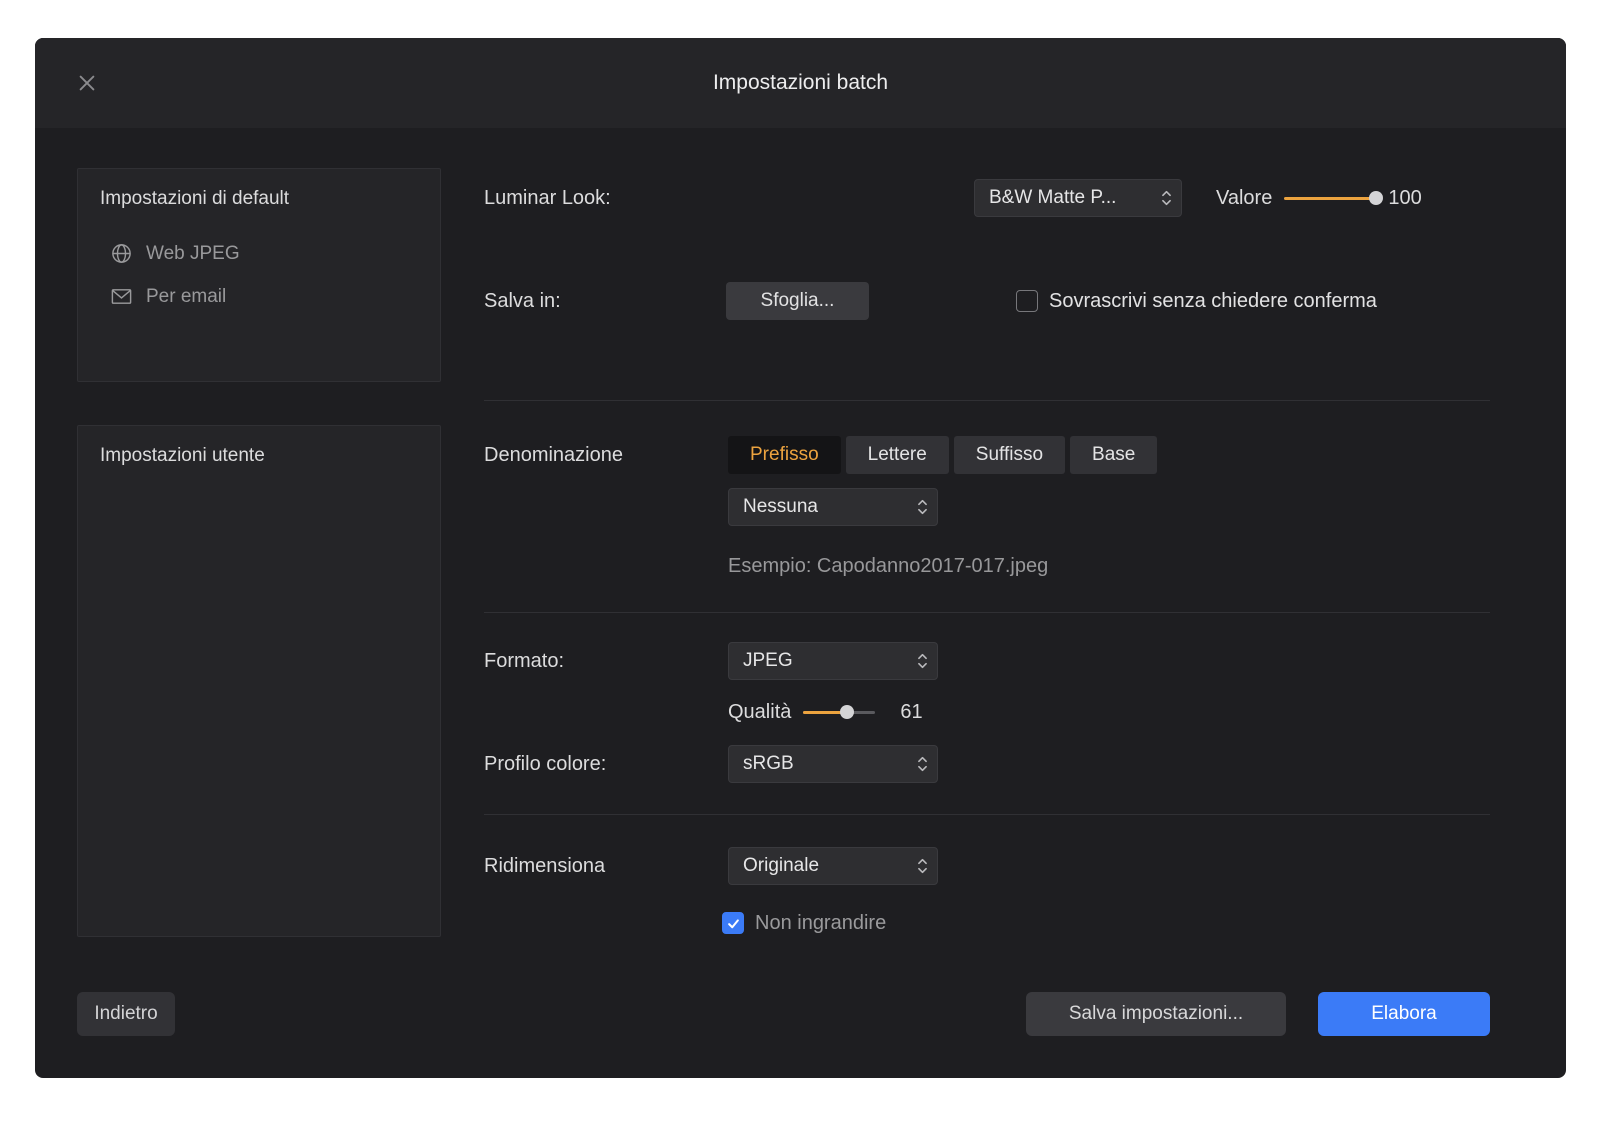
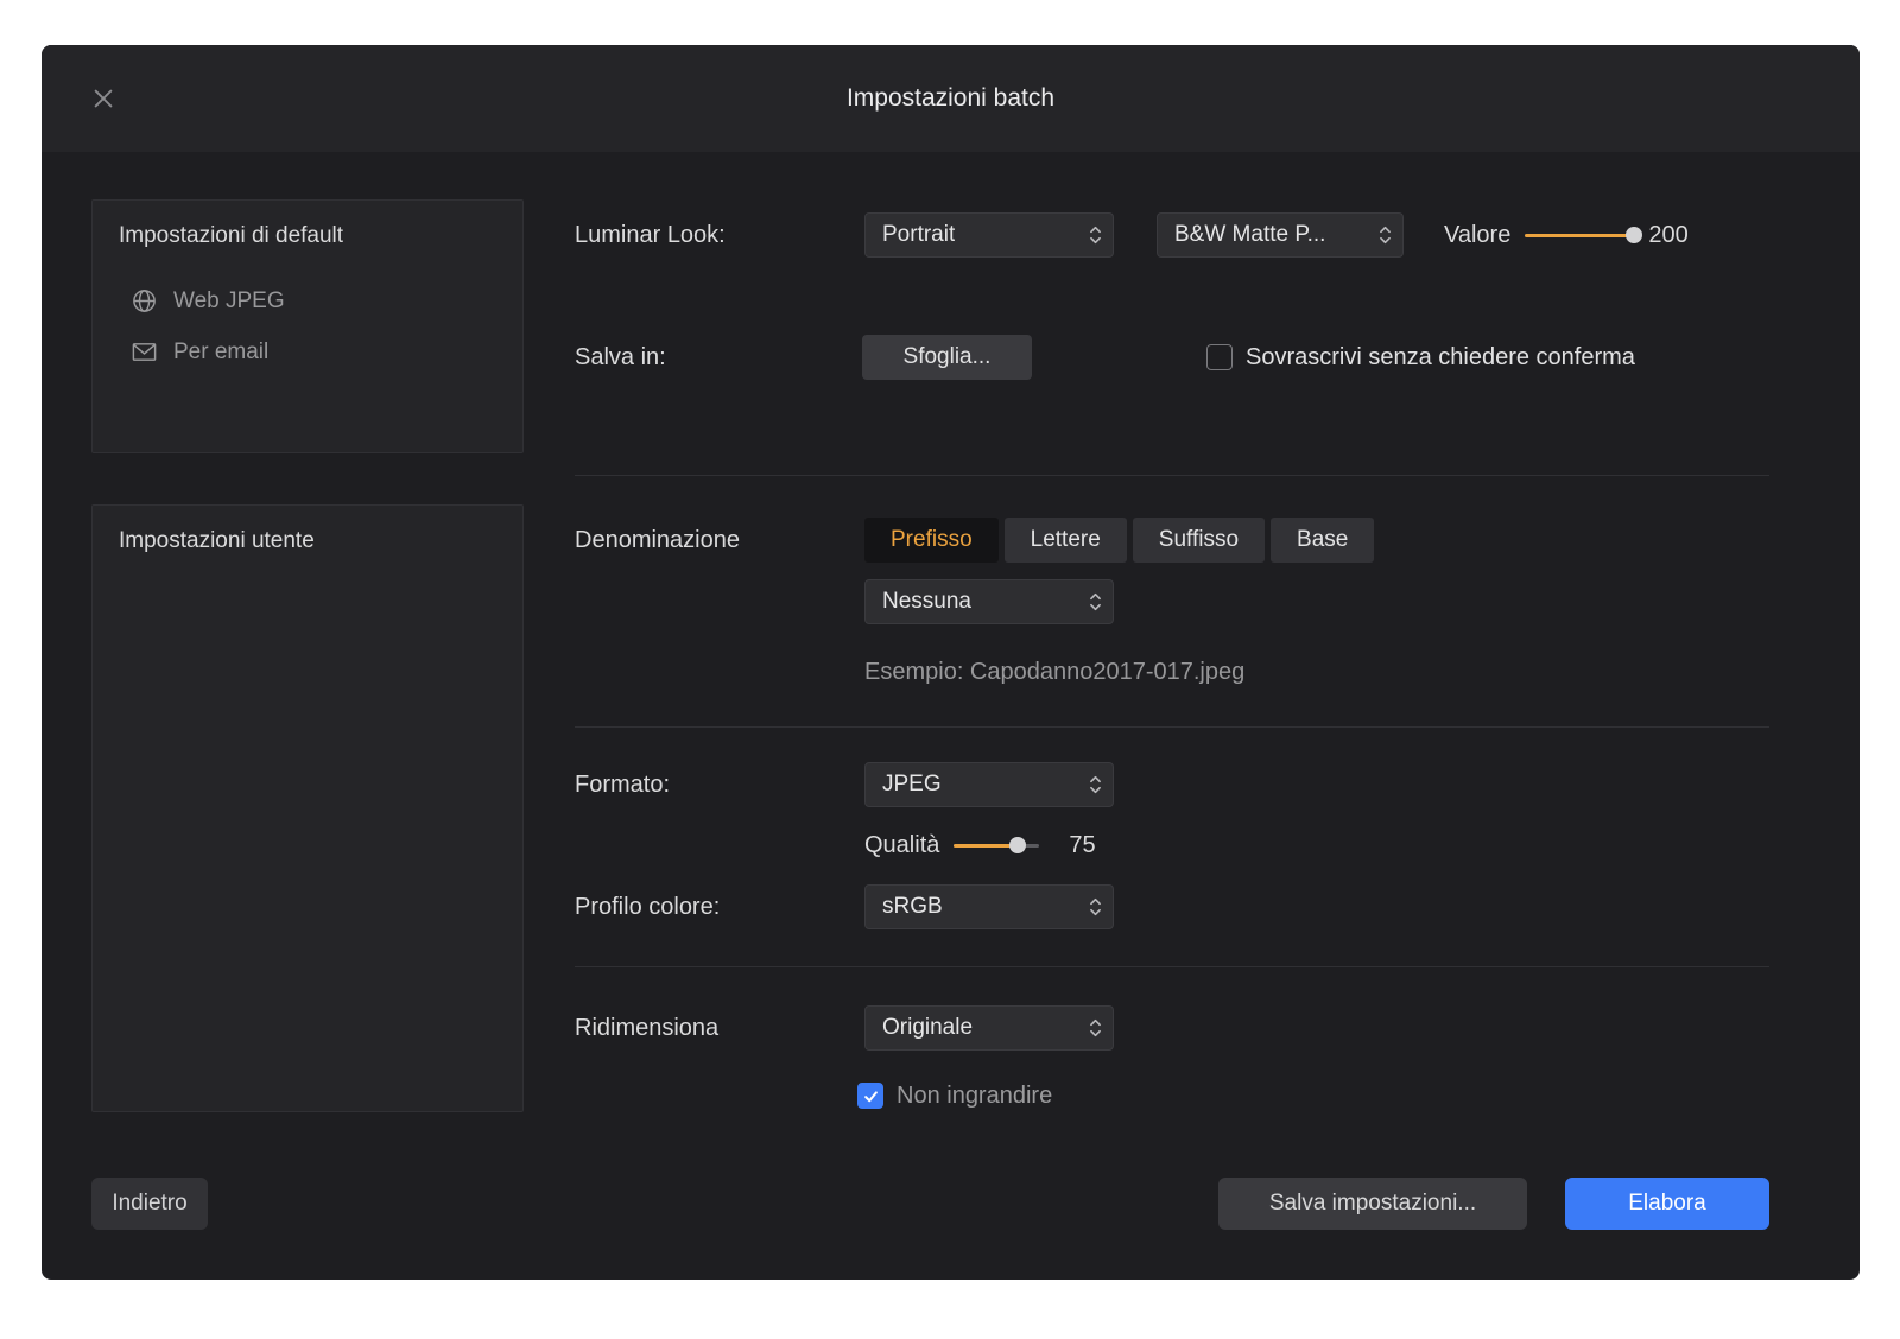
  Impostazioni batch
  Impostazioni di default
  Web JPEG
  Per email
  Impostazioni utente
  Luminar Look:
+ Portrait
  B&W Matte P...
  Valore
- 100
+ 200
  Salva in:
  Sfoglia...
  Sovrascrivi senza chiedere conferma
  Denominazione
  Prefisso
  Lettere
  Suffisso
  Base
  Nessuna
  Esempio: Capodanno2017-017.jpeg
  Formato:
  JPEG
  Qualità
- 61
+ 75
  Profilo colore:
  sRGB
  Ridimensiona
  Originale
  Non ingrandire
  Indietro
  Salva impostazioni...
  Elabora
